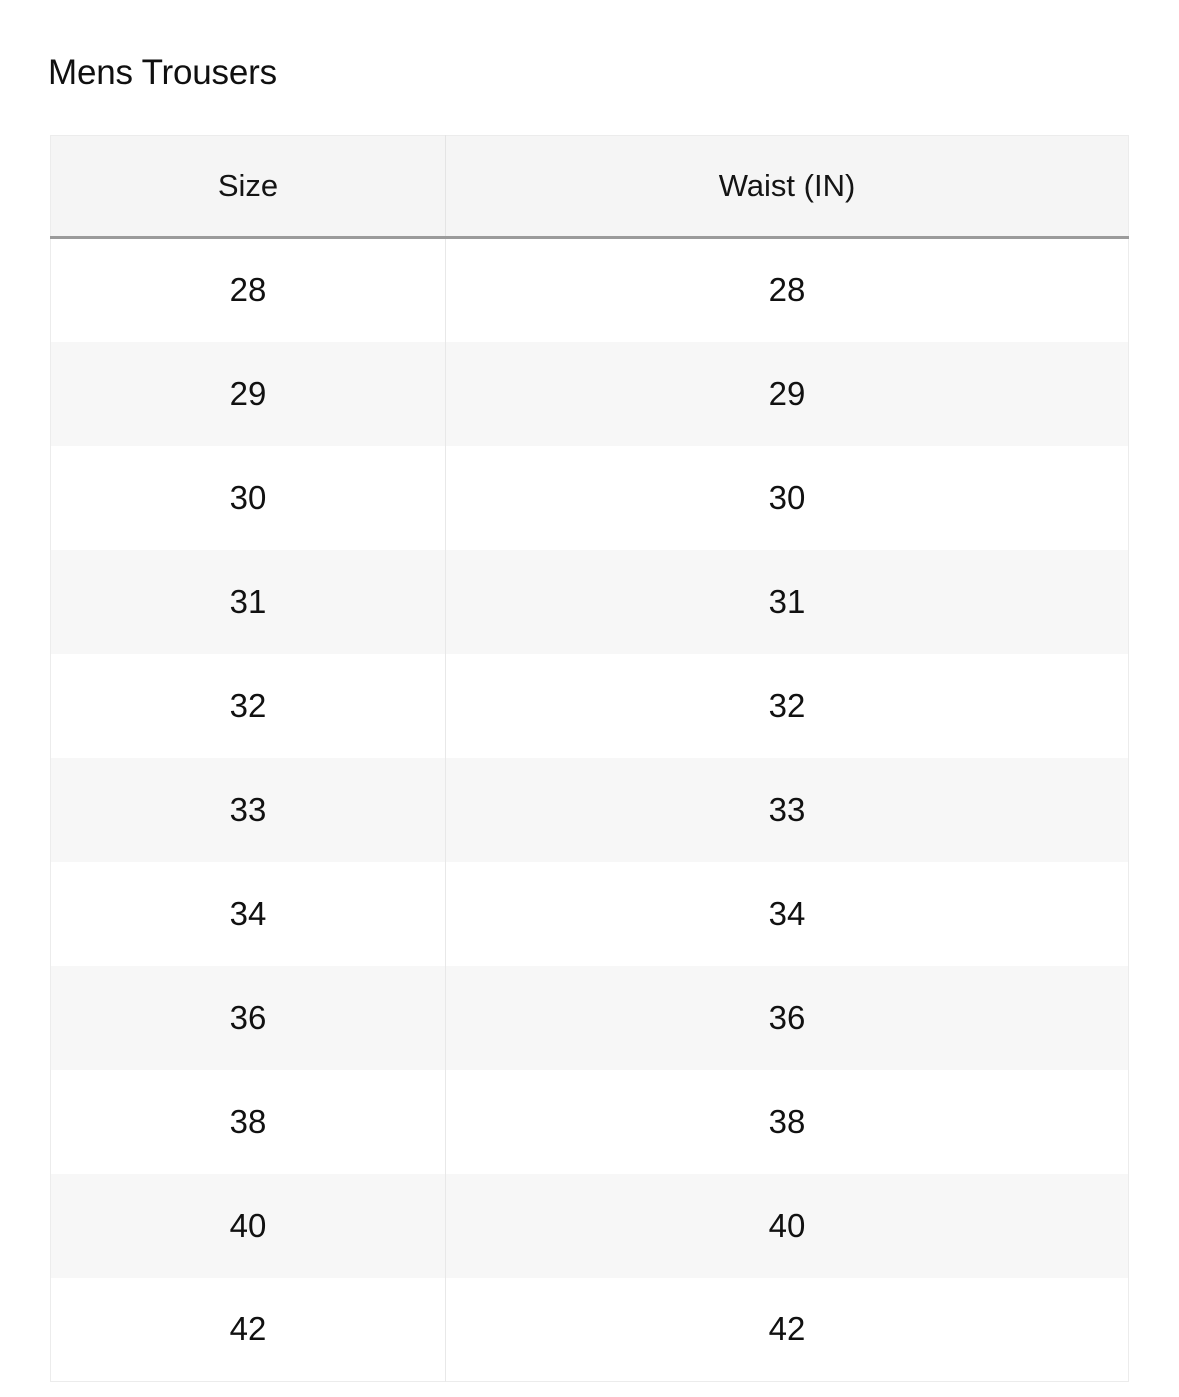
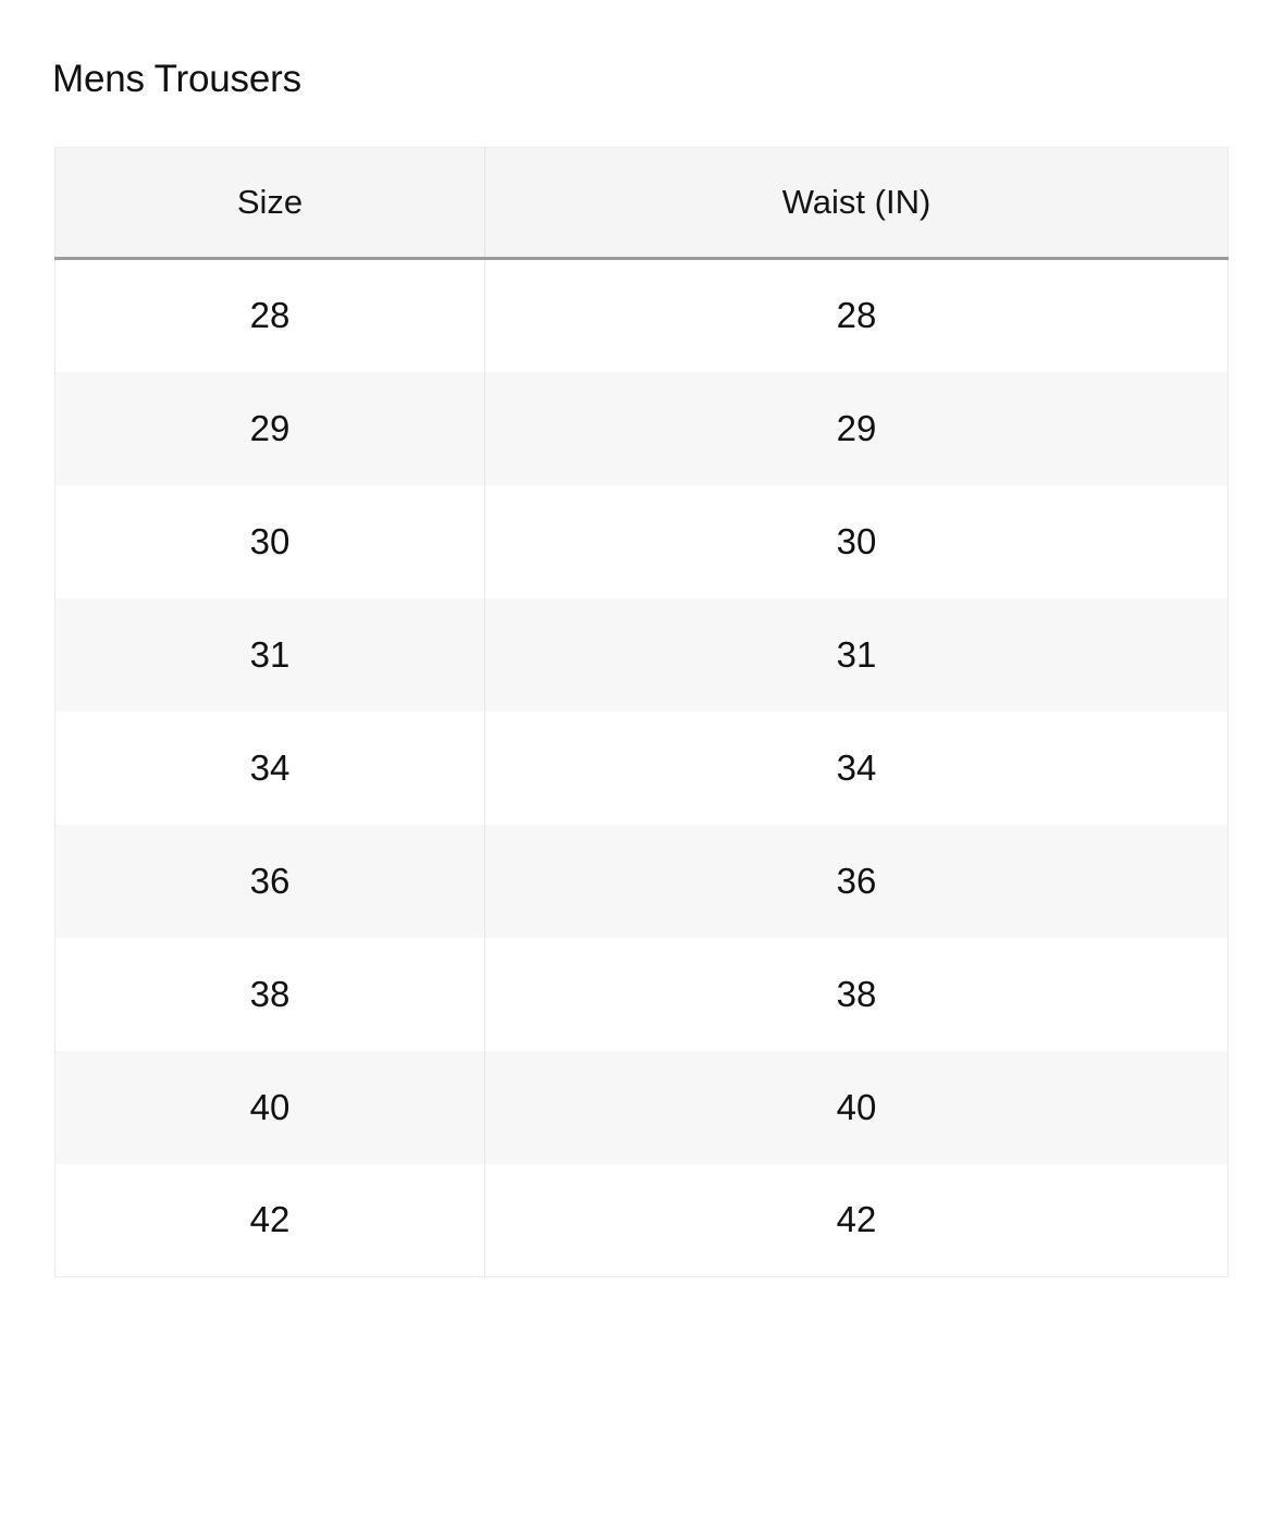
  Mens Trousers
  Size	Waist (IN)
  28	28
  29	29
  30	30
  31	31
- 32	32
- 33	33
  34	34
  36	36
  38	38
  40	40
  42	42
